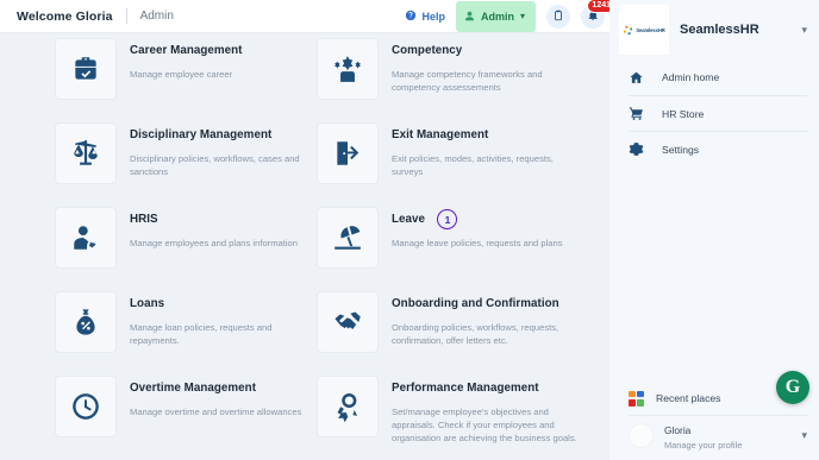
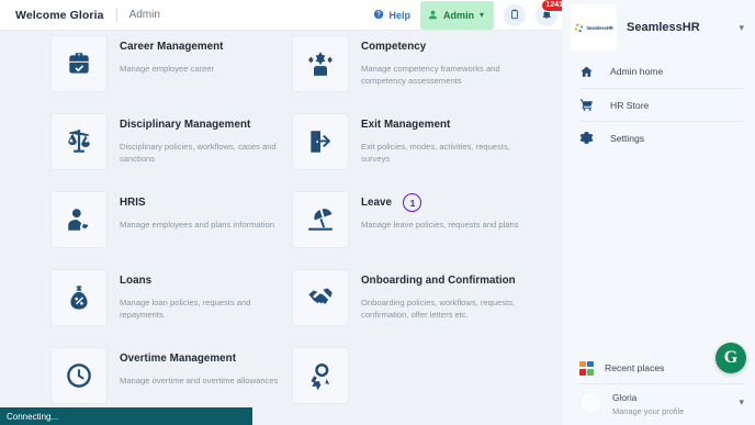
  Welcome Gloria
  Admin
  Help
  Admin
  ▾
  Career Management
  Manage employee career
  Competency
  Manage competency frameworks and competency assessements
  Disciplinary Management
  Disciplinary policies, workflows, cases and sanctions
  Exit Management
  Exit policies, modes, activities, requests, surveys
  HRIS
  Manage employees and plans information
  Leave 1
  Manage leave policies, requests and plans
  Loans
  Manage loan policies, requests and repayments.
  Onboarding and Confirmation
  Onboarding policies, workflows, requests, confirmation, offer letters etc.
  Overtime Management
  Manage overtime and overtime allowances
- Performance Management
- Set/manage employee's objectives and appraisals. Check if your employees and organisation are achieving the business goals.
  SeamlessHR
  ▾
  Admin home
  HR Store
  Settings
  Recent places
  Gloria
  Manage your profile
  ▾
  G
+ Connecting...
